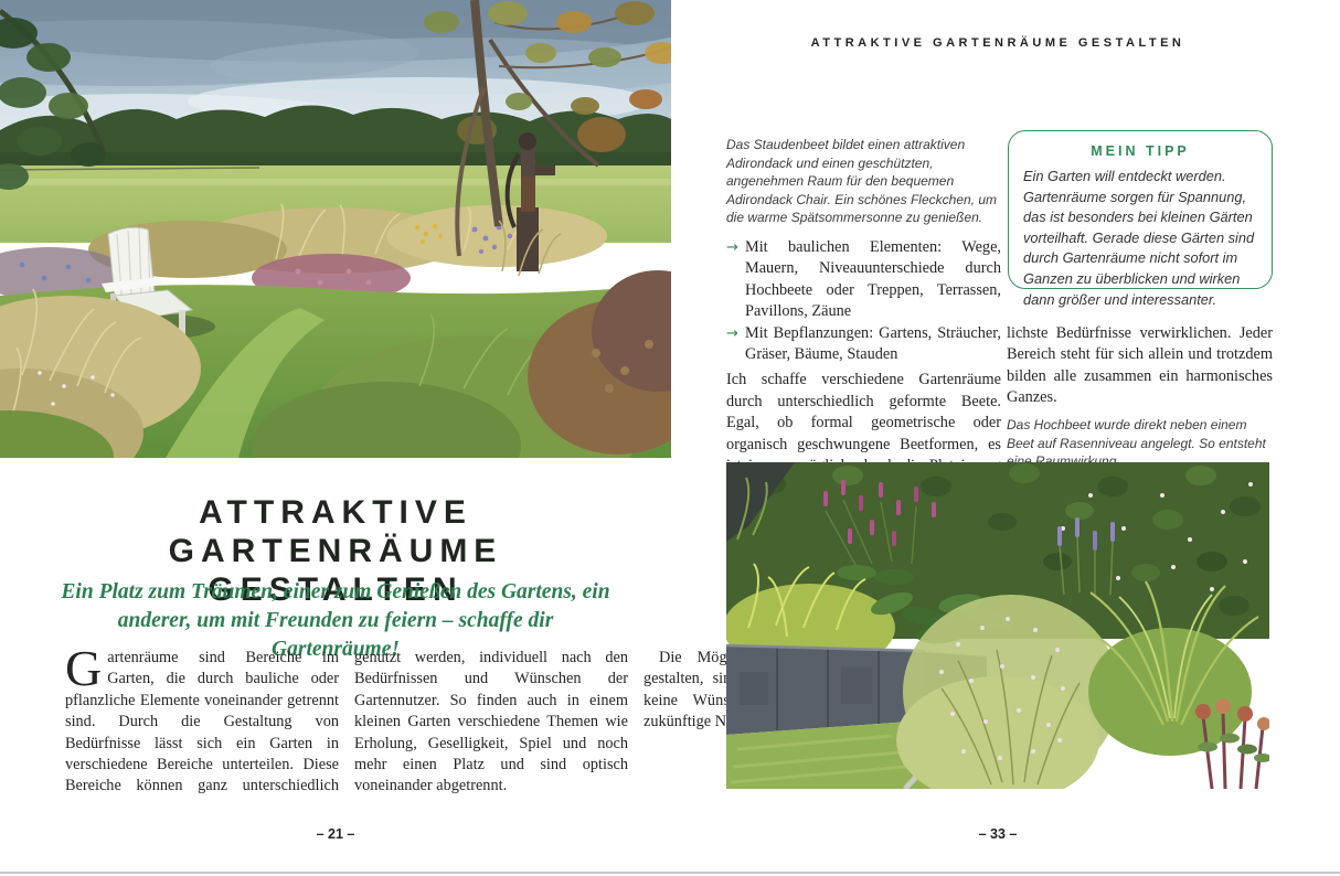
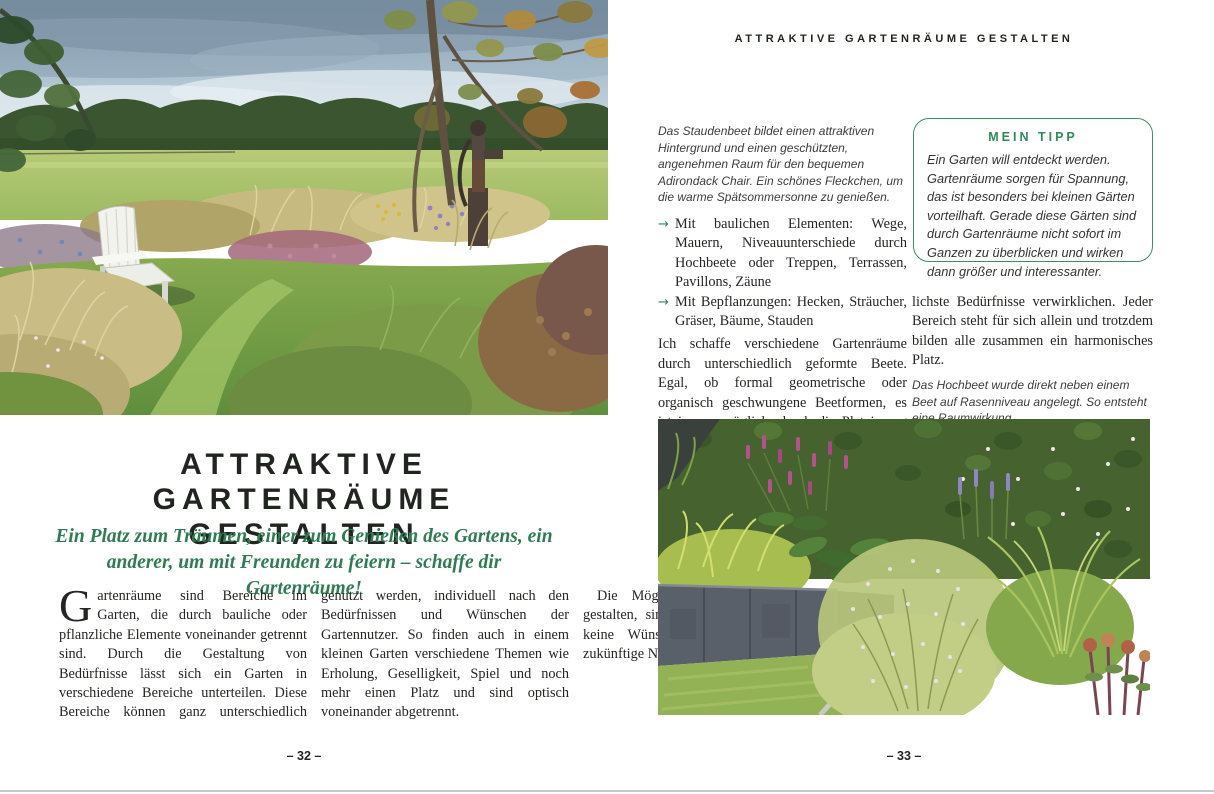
  ATTRAKTIVE GARTENRÄUME
  GESTALTEN
  Ein Platz zum Träumen, einer zum Genießen des Gartens, ein
  anderer, um mit Freunden zu feiern – schaffe dir Gartenräume!
  G
  artenräume sind Bereiche im Garten, die durch bauliche oder pflanzliche Elemente voneinander getrennt sind. Durch die Gestaltung von Bedürfnisse lässt sich ein Garten in verschiedene Bereiche unterteilen. Diese Bereiche können ganz unterschiedlich genutzt werden, individuell nach den Bedürfnissen und Wünschen der Gartennutzer. So finden auch in einem kleinen Garten verschiedene Themen wie Erholung, Geselligkeit, Spiel und noch mehr einen Platz und sind optisch voneinander abgetrennt.
- – 21 –
+ – 32 –
  ATTRAKTIVE GARTENRÄUME GESTALTEN
- Das Staudenbeet bildet einen attraktiven Adirondack und einen geschützten, angenehmen Raum für den bequemen Adirondack Chair. Ein schönes Fleckchen, um die warme Spätsommersonne zu genießen.
+ Das Staudenbeet bildet einen attraktiven Hintergrund und einen geschützten, angenehmen Raum für den bequemen Adirondack Chair. Ein schönes Fleckchen, um die warme Spätsommersonne zu genießen.
  MEIN TIPP
  Ein Garten will entdeckt werden. Gartenräume sorgen für Spannung, das ist besonders bei kleinen Gärten vorteilhaft. Gerade diese Gärten sind durch Gartenräume nicht sofort im Ganzen zu überblicken und wirken dann größer und interessanter.
  →
  Mit baulichen Elementen: Wege, Mauern, Niveauunterschiede durch Hochbeete oder Treppen, Terrassen, Pavillons, Zäune
  →
- Mit Bepflanzungen: Gartens, Sträucher, Gräser, Bäume, Stauden
+ Mit Bepflanzungen: Hecken, Sträucher, Gräser, Bäume, Stauden
- lichste Bedürfnisse verwirklichen. Jeder Bereich steht für sich allein und trotzdem bilden alle zusammen ein harmonisches Ganzes.
+ lichste Bedürfnisse verwirklichen. Jeder Bereich steht für sich allein und trotzdem bilden alle zusammen ein harmonisches Platz.
  Das Hochbeet wurde direkt neben einem Beet auf Rasenniveau angelegt. So entsteht eine Raumwirkung.
  – 33 –
